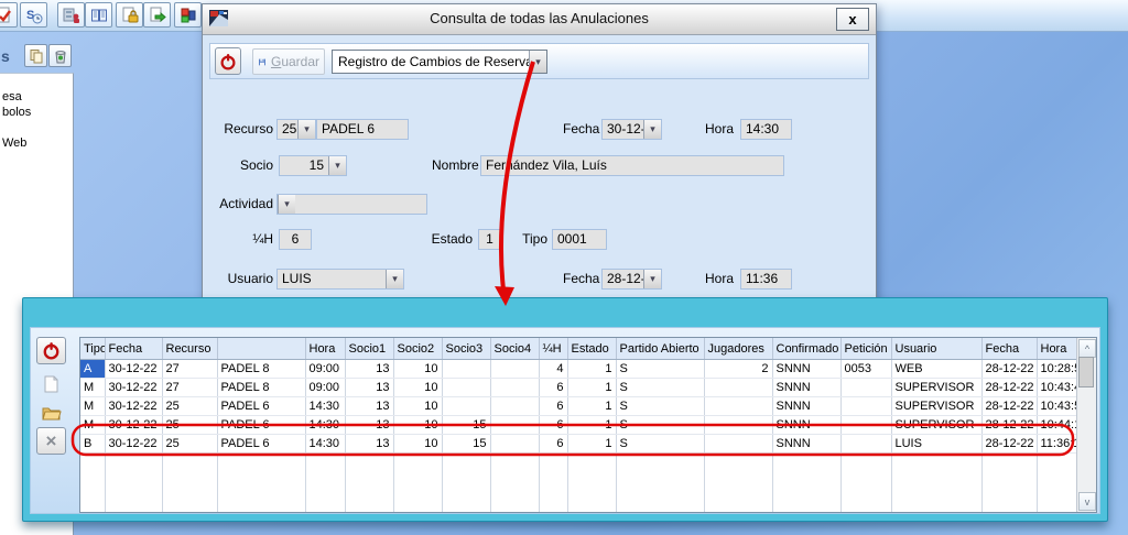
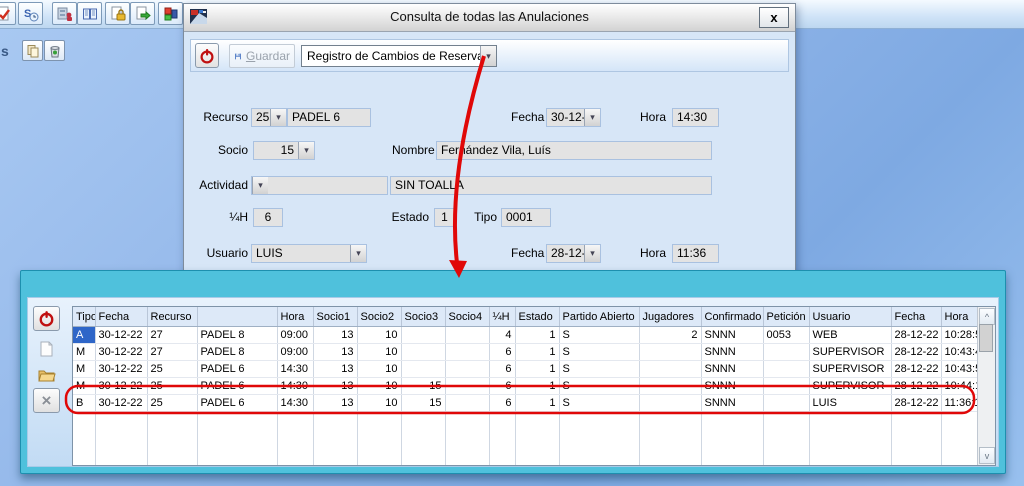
  S
  s
- esa
- bolos
- Web
  Consulta de todas las Anulaciones
  x
  Guardar
  Registro de Cambios de Reserv
  ▾
  Recurso
  25
  ▾
  PADEL 6
  Fech
  ▾
  Hora
  14:30
  Socio
  15
  ▾
  Nombre
  Ferández Vila, Luís
  Actividad
  ▾
+ SIN TOALLA
  ¼H
  6
  Estado
  1
  Tipo
  0001
  Usuario
  LUIS
  ▾
  Fech
  ▾
  Hora
  11:36
  ×
  Tipo	Fecha	Recurso		Hora	Socio1	Socio2	Socio3	Socio4	¼H	Estado	Partido Abierto	Jugadores	Confirmado	Petición	Usuario	Fecha	Hora
  A	30-12-22	27	PADEL 8	09:00	13	10			4	1	S	2	SNNN	0053	WEB	28-12-22	10:28:
  M	30-12-22	27	PADEL 8	09:00	13	10			6	1	S		SNNN		SUPERVISOR	28-12-22	10:43:
  M	30-12-22	25	PADEL 6	14:30	13	10			6	1	S		SNNN		SUPERVISOR	28-12-22	10:43:
  B	30-12-22	25	PADEL 6	14:30	13	10	15		6	1	S		SNNN		LUIS	28-12-22	11:36
  ^
  v
